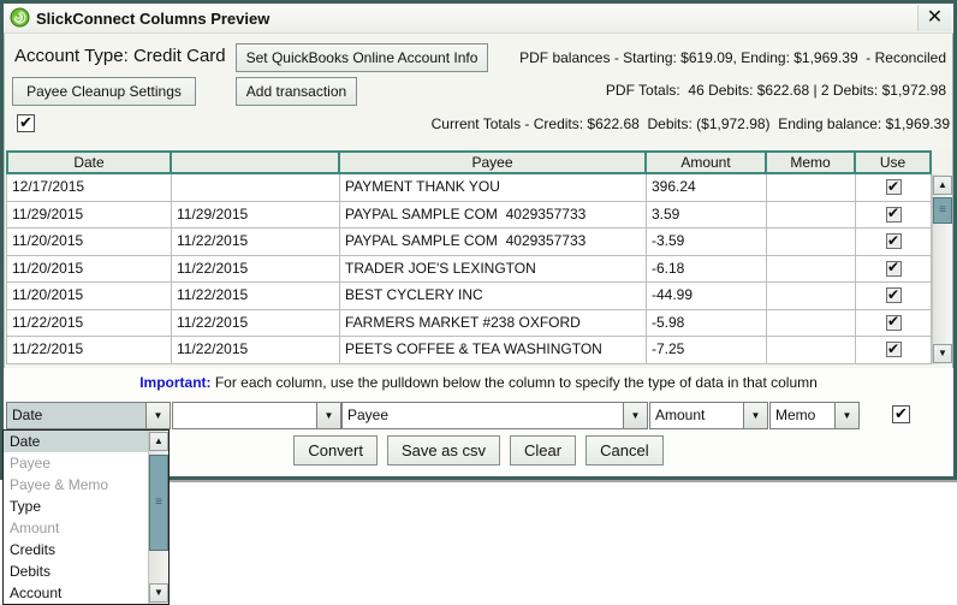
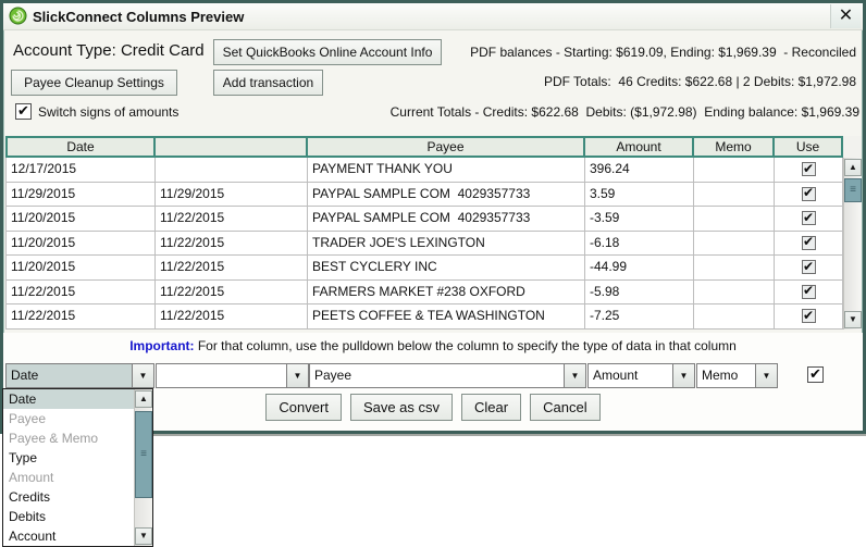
  SlickConnect Columns Preview
  ✕
  Account Type: Credit Card
  Set QuickBooks Online Account Info
  PDF balances - Starting: $619.09, Ending: $1,969.39 - Reconciled
  Payee Cleanup Settings
  Add transaction
- PDF Totals: 46 Debits: $622.68 | 2 Debits: $1,972.98
+ PDF Totals: 46 Credits: $622.68 | 2 Debits: $1,972.98
  ✔
+ Switch signs of amounts
  Current Totals - Credits: $622.68 Debits: ($1,972.98) Ending balance: $1,969.39
  Date
  Payee
  Amount
  Memo
  Use
  12/17/2015
  PAYMENT THANK YOU
  396.24
  ✔
  11/29/2015
  11/29/2015
  PAYPAL SAMPLE COM 4029357733
  3.59
  ✔
  11/20/2015
  11/22/2015
  PAYPAL SAMPLE COM 4029357733
  -3.59
  ✔
  11/20/2015
  11/22/2015
  TRADER JOE'S LEXINGTON
  -6.18
  ✔
  11/20/2015
  11/22/2015
  BEST CYCLERY INC
  -44.99
  ✔
  11/22/2015
  11/22/2015
  FARMERS MARKET #238 OXFORD
  -5.98
  ✔
  11/22/2015
  11/22/2015
  PEETS COFFEE & TEA WASHINGTON
  -7.25
  ✔
  ▲
  ≡
  ▼
- Important: For each column, use the pulldown below the column to specify the type of data in that column
+ Important: For that column, use the pulldown below the column to specify the type of data in that column
  Date
  ▼
  ▼
  Payee
  ▼
  Amount
  ▼
  Memo
  ▼
  ✔
  Convert
  Save as csv
  Clear
  Cancel
  Date
  Payee
  Payee & Memo
  Type
  Amount
  Credits
  Debits
  Account
  ▲
  ≡
  ▼
